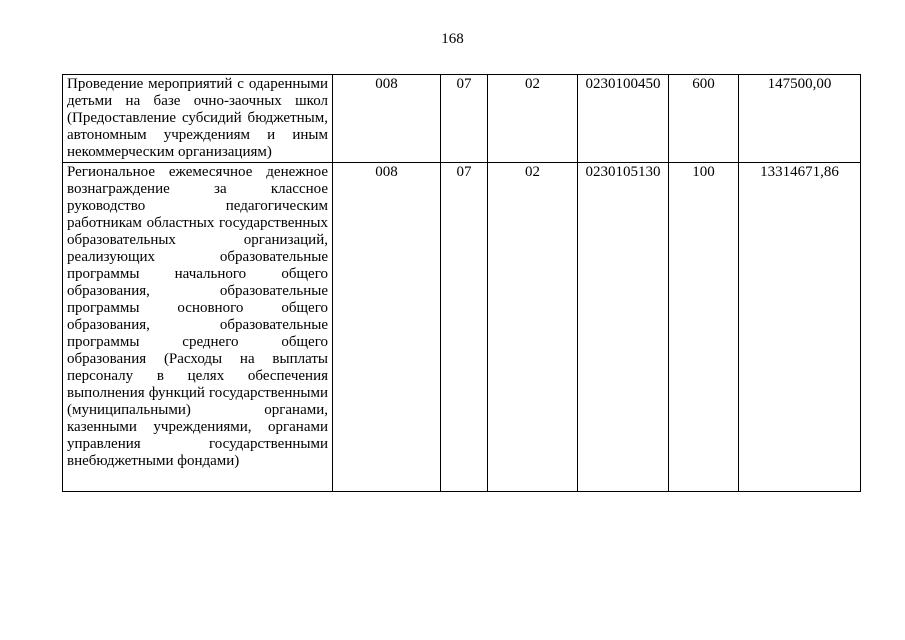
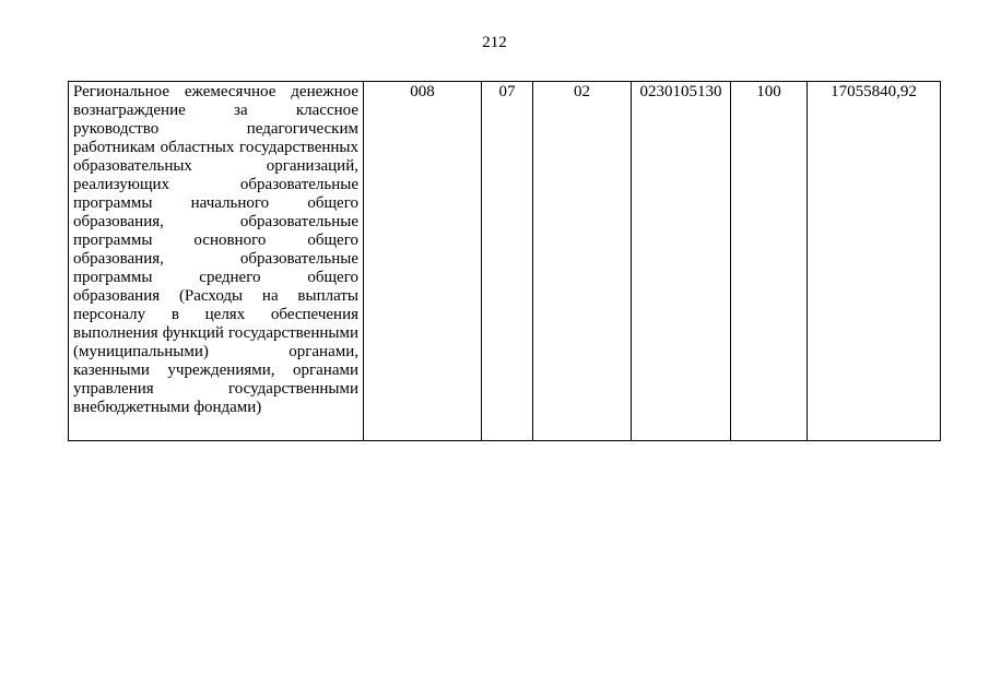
- 168
+ 212
- Проведение мероприятий с одаренными детьми на базе очно-заочных школ (Предоставление субсидий бюджетным, автономным учреждениям и иным некоммерческим организациям)	008	07	02	0230100450	600	147500,00
- Региональное ежемесячное денежное вознаграждение за классное руководство педагогическим работникам областных государственных образовательных организаций, реализующих образовательные программы начального общего образования, образовательные программы основного общего образования, образовательные программы среднего общего образования (Расходы на выплаты персоналу в целях обеспечения выполнения функций государственными (муниципальными) органами, казенными учреждениями, органами управления государственными внебюджетными фондами)	008	07	02	0230105130	100	13314671,86
+ Региональное ежемесячное денежное вознаграждение за классное руководство педагогическим работникам областных государственных образовательных организаций, реализующих образовательные программы начального общего образования, образовательные программы основного общего образования, образовательные программы среднего общего образования (Расходы на выплаты персоналу в целях обеспечения выполнения функций государственными (муниципальными) органами, казенными учреждениями, органами управления государственными внебюджетными фондами)	008	07	02	0230105130	100	17055840,92
